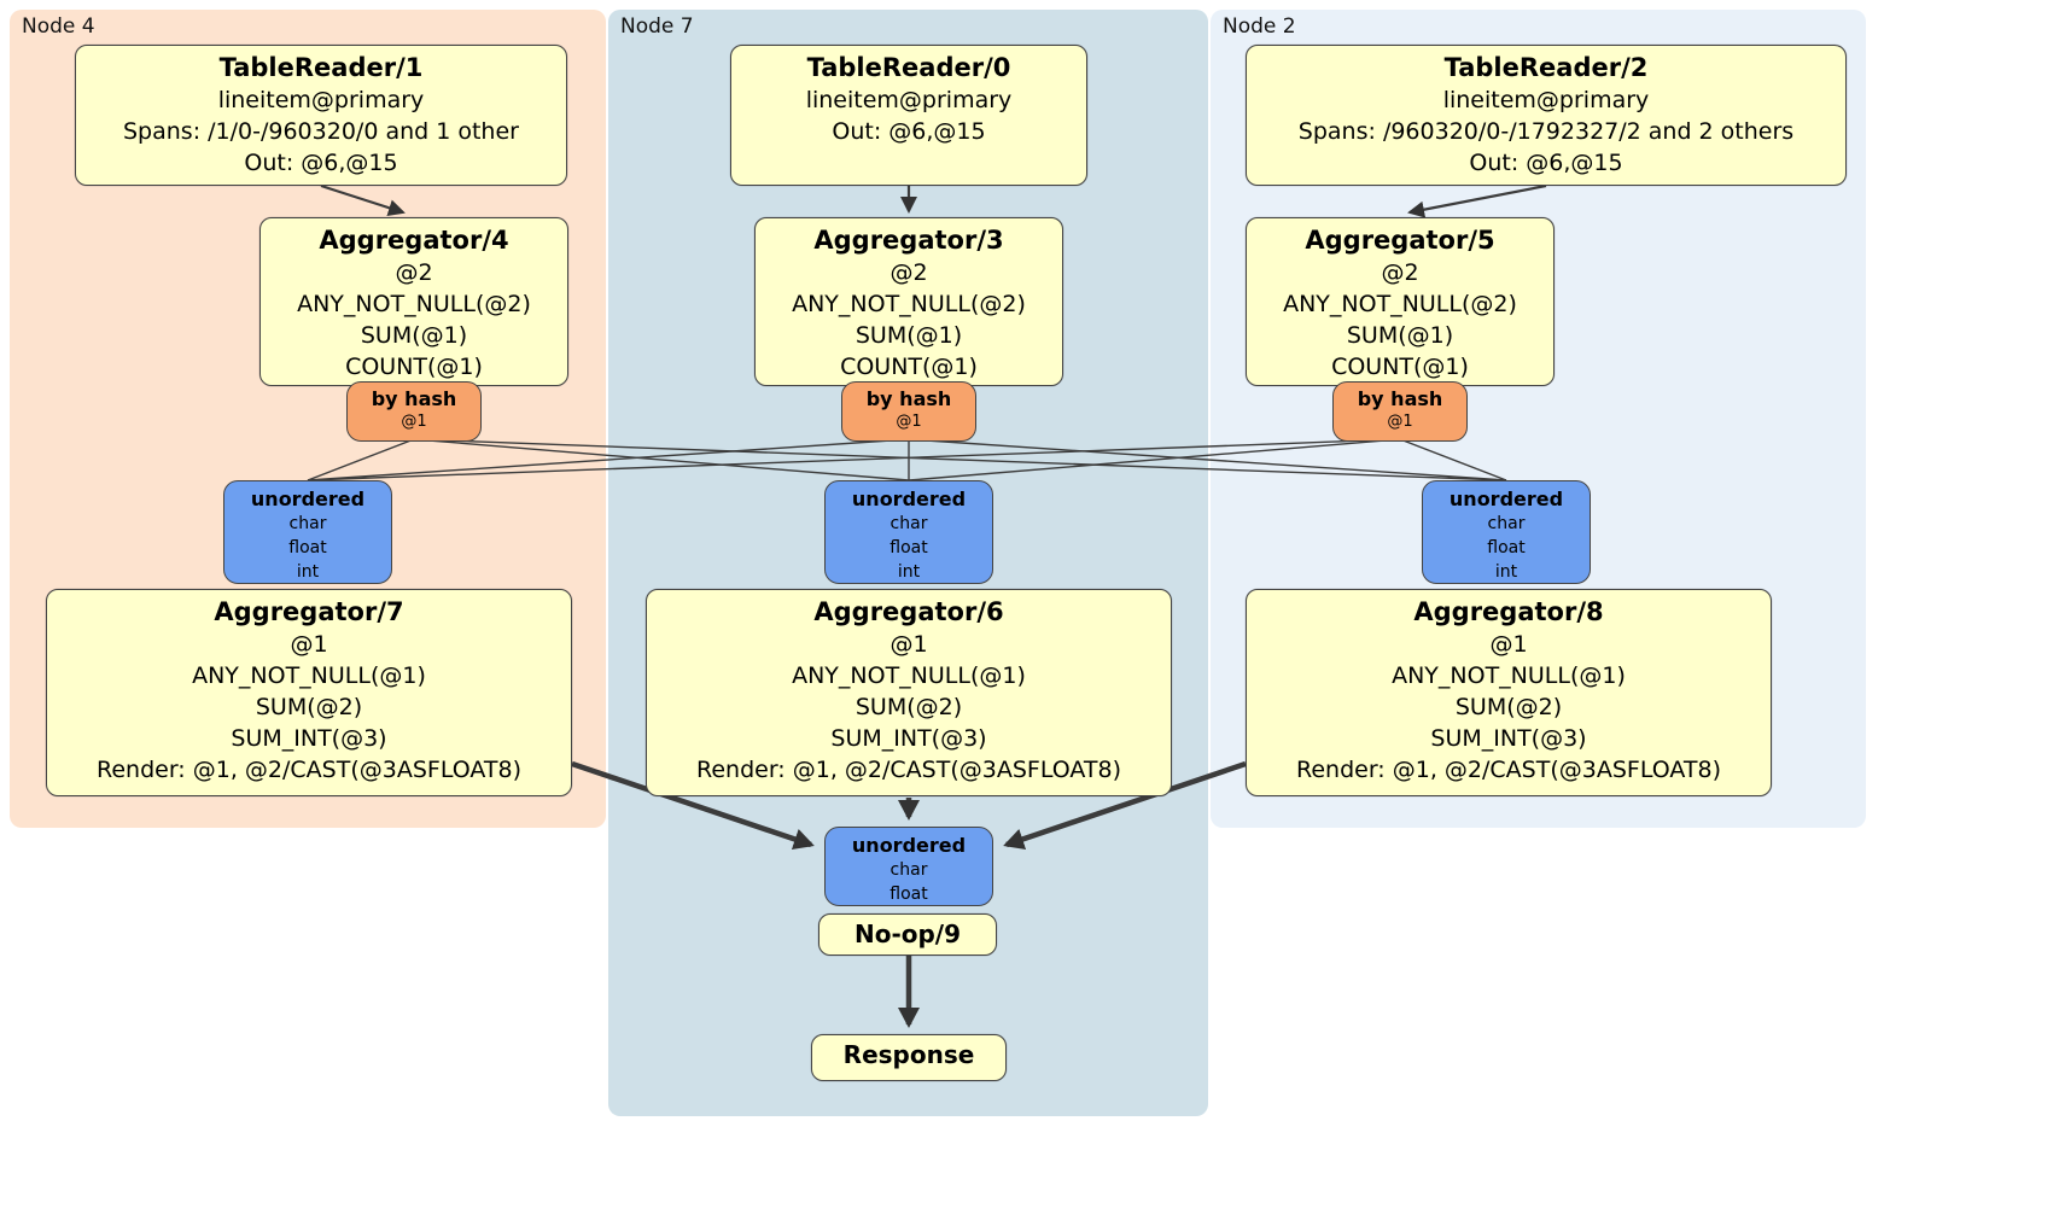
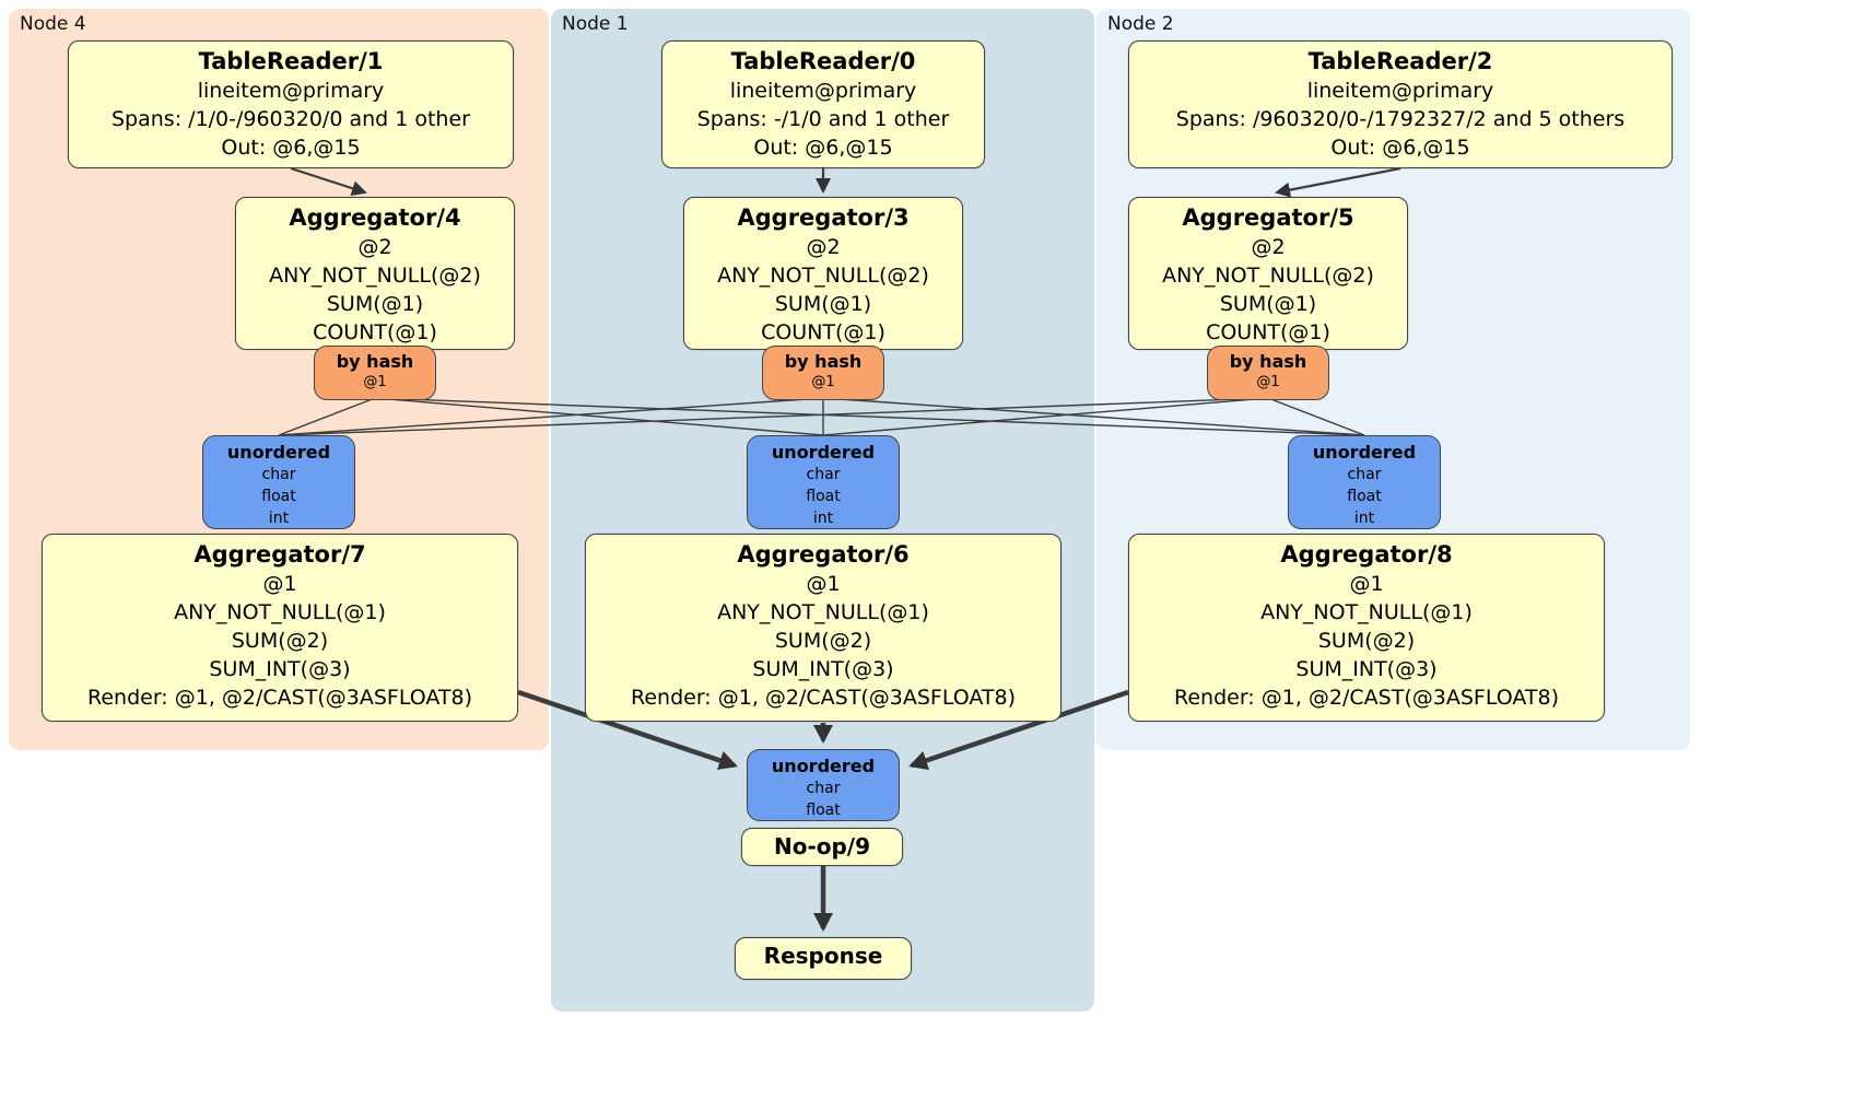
  Node 4
- Node 7
+ Node 1
  Node 2
  TableReader/1
  lineitem@primary
  Spans: /1/0-/960320/0 and 1 other
  Out: @6,@15
  Aggregator/4
  @2
  ANY_NOT_NULL(@2)
  SUM(@1)
  COUNT(@1)
  by hash
  @1
  unordered
  char
  float
  int
  Aggregator/7
  @1
  ANY_NOT_NULL(@1)
  SUM(@2)
  SUM_INT(@3)
  Render: @1, @2/CAST(@3ASFLOAT8)
  TableReader/0
  lineitem@primary
+ Spans: -/1/0 and 1 other
  Out: @6,@15
  Aggregator/3
  @2
  ANY_NOT_NULL(@2)
  SUM(@1)
  COUNT(@1)
  by hash
  @1
  unordered
  char
  float
  int
  Aggregator/6
  @1
  ANY_NOT_NULL(@1)
  SUM(@2)
  SUM_INT(@3)
  Render: @1, @2/CAST(@3ASFLOAT8)
  TableReader/2
  lineitem@primary
- Spans: /960320/0-/1792327/2 and 2 others
+ Spans: /960320/0-/1792327/2 and 5 others
  Out: @6,@15
  Aggregator/5
  @2
  ANY_NOT_NULL(@2)
  SUM(@1)
  COUNT(@1)
  by hash
  @1
  unordered
  char
  float
  int
  Aggregator/8
  @1
  ANY_NOT_NULL(@1)
  SUM(@2)
  SUM_INT(@3)
  Render: @1, @2/CAST(@3ASFLOAT8)
  unordered
  char
  float
  No-op/9
  Response
